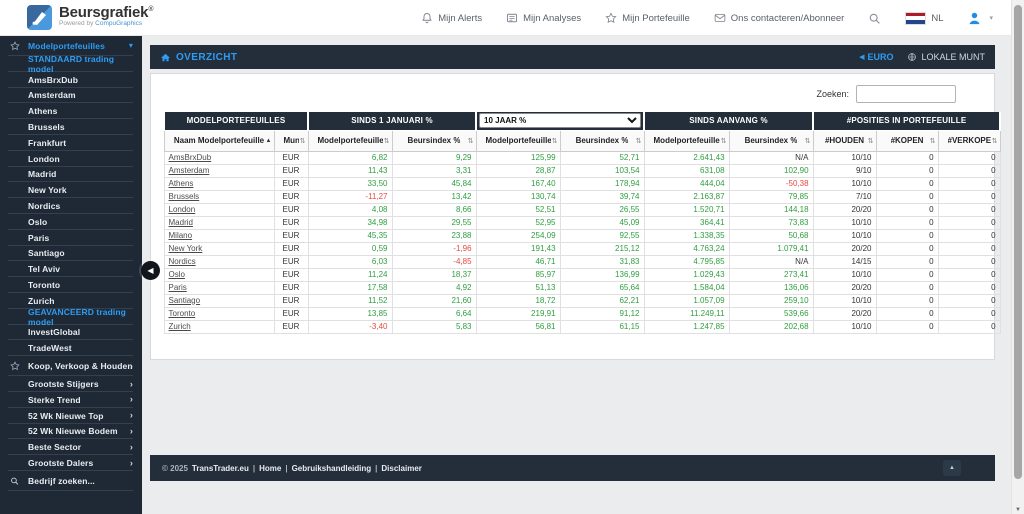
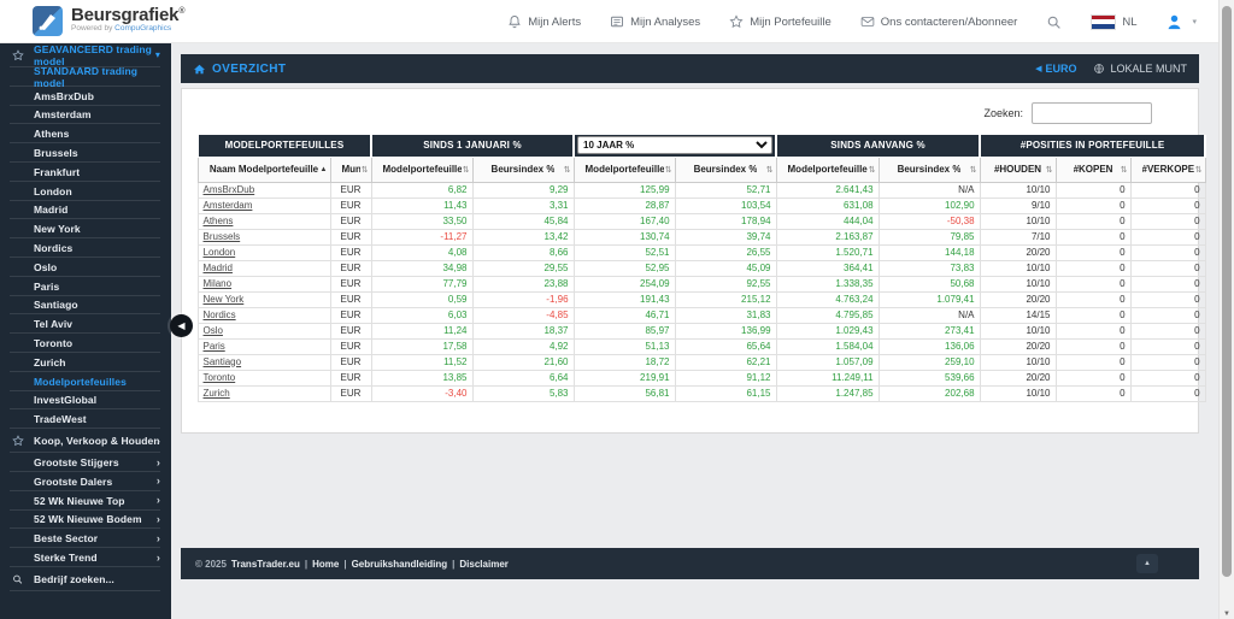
  Beursgrafiek
  Mijn Alerts
  Mijn Analyses
  Mijn Portefeuille
  Ons contacteren/Abonneer
  NL
- Modelportefeuilles
+ GEAVANCEERD trading model
  ▾
  STANDAARD trading model
  AmsBrxDub
  Amsterdam
  Athens
  Brussels
  Frankfurt
  London
  Madrid
  New York
  Nordics
  Oslo
  Paris
  Santiago
  Tel Aviv
  Toronto
  Zurich
- GEAVANCEERD trading model
+ Modelportefeuilles
  InvestGlobal
  TradeWest
  Koop, Verkoop & Houden
  ›
  Grootste Stijgers
  ›
- Sterke Trend
+ Grootste Dalers
  ›
  52 Wk Nieuwe Top
  ›
  52 Wk Nieuwe Bodem
  ›
  Beste Sector
  ›
- Grootste Dalers
+ Sterke Trend
  ›
  Bedrijf zoeken...
  ◀
  OVERZICHT
  EURO
  LOKALE MUNT
  Zoeken:
  MODELPORTEFEUILLES	SINDS 1 JANUARI %	10 JAAR %	SINDS AANVANG %	#POSITIES IN PORTEFEUILLE
  Naam Modelportefeuille	Mun	Modelportefeuille	Beursindex %	Modelportefeuille	Beursindex %	Modelportefeuille	Beursindex %	#HOUDEN	#KOPEN	#VERKOPE
  AmsBrxDub	EUR	6,82	9,29	125,99	52,71	2.641,43	N/A	10/10	0	0
  Amsterdam	EUR	11,43	3,31	28,87	103,54	631,08	102,90	9/10	0	0
  Athens	EUR	33,50	45,84	167,40	178,94	444,04	-50,38	10/10	0	0
  Brussels	EUR	-11,27	13,42	130,74	39,74	2.163,87	79,85	7/10	0	0
  London	EUR	4,08	8,66	52,51	26,55	1.520,71	144,18	20/20	0	0
  Madrid	EUR	34,98	29,55	52,95	45,09	364,41	73,83	10/10	0	0
- Milano	EUR	45,35	23,88	254,09	92,55	1.338,35	50,68	10/10	0	0
+ Milano	EUR	77,79	23,88	254,09	92,55	1.338,35	50,68	10/10	0	0
  New York	EUR	0,59	-1,96	191,43	215,12	4.763,24	1.079,41	20/20	0	0
  Nordics	EUR	6,03	-4,85	46,71	31,83	4.795,85	N/A	14/15	0	0
  Oslo	EUR	11,24	18,37	85,97	136,99	1.029,43	273,41	10/10	0	0
  Paris	EUR	17,58	4,92	51,13	65,64	1.584,04	136,06	20/20	0	0
  Santiago	EUR	11,52	21,60	18,72	62,21	1.057,09	259,10	10/10	0	0
  Toronto	EUR	13,85	6,64	219,91	91,12	11.249,11	539,66	20/20	0	0
  Zurich	EUR	-3,40	5,83	56,81	61,15	1.247,85	202,68	10/10	0	0
  © 2025
  TransTrader.eu
  |
  Home
  |
  Gebruikshandleiding
  |
  Disclaimer
